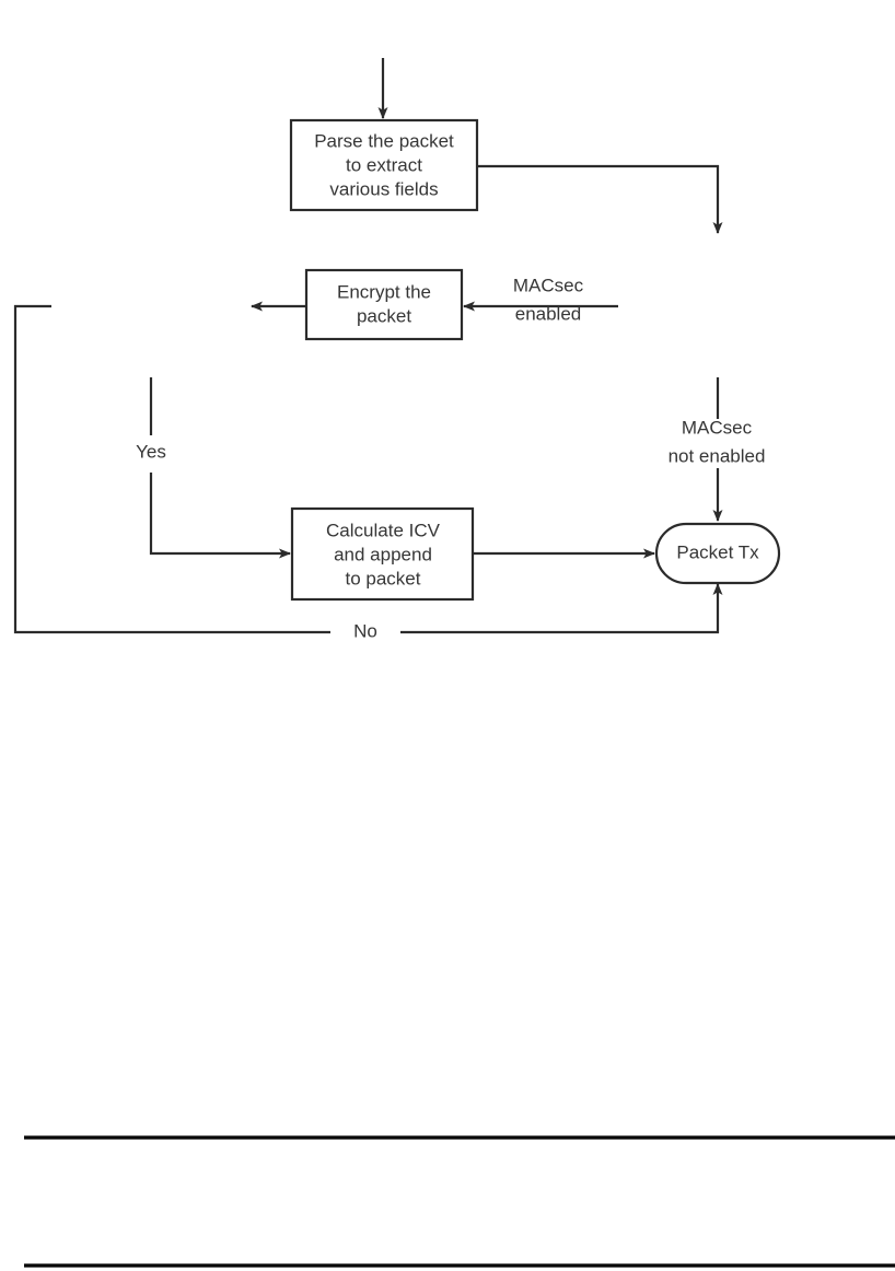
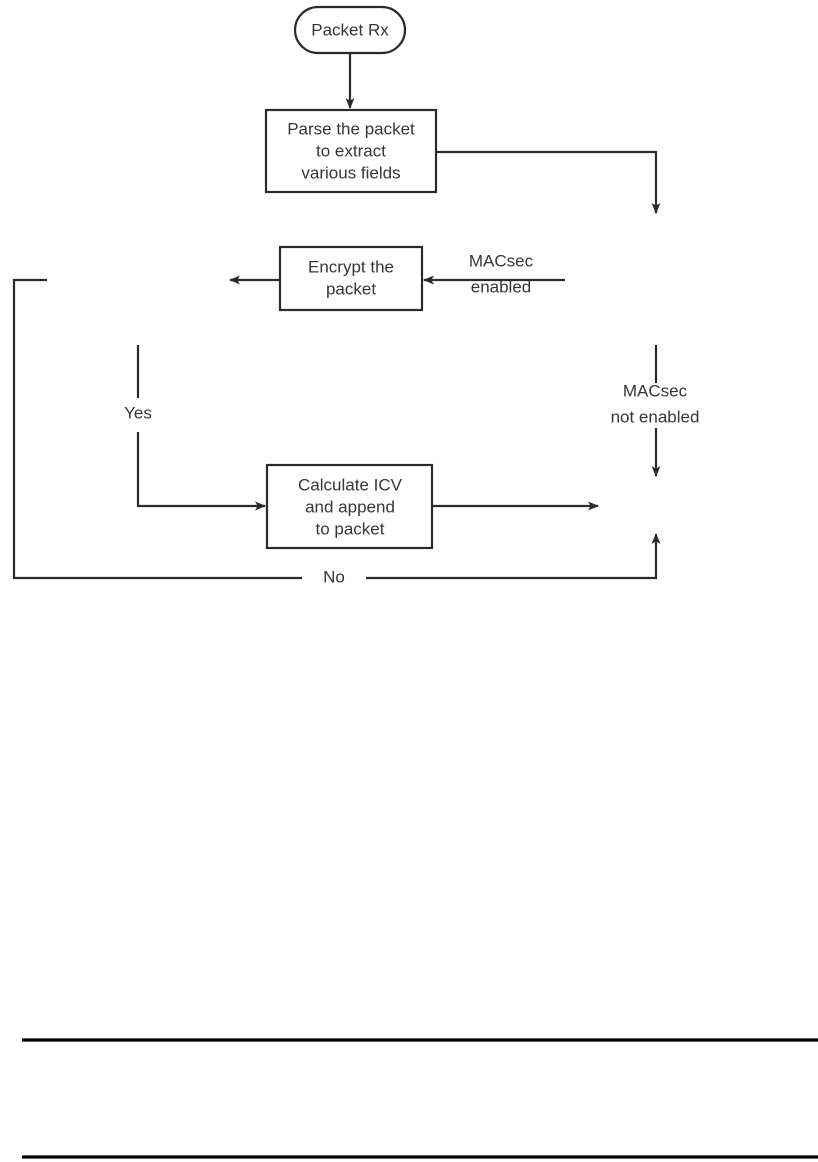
+ Packet Rx
  Parse the packet
  to extract
  various fields
  Encrypt the
  packet
  Calculate ICV
  and append
  to packet
- Packet Tx
  MACsec
  enabled
  MACsec
  not enabled
  Yes
  No
